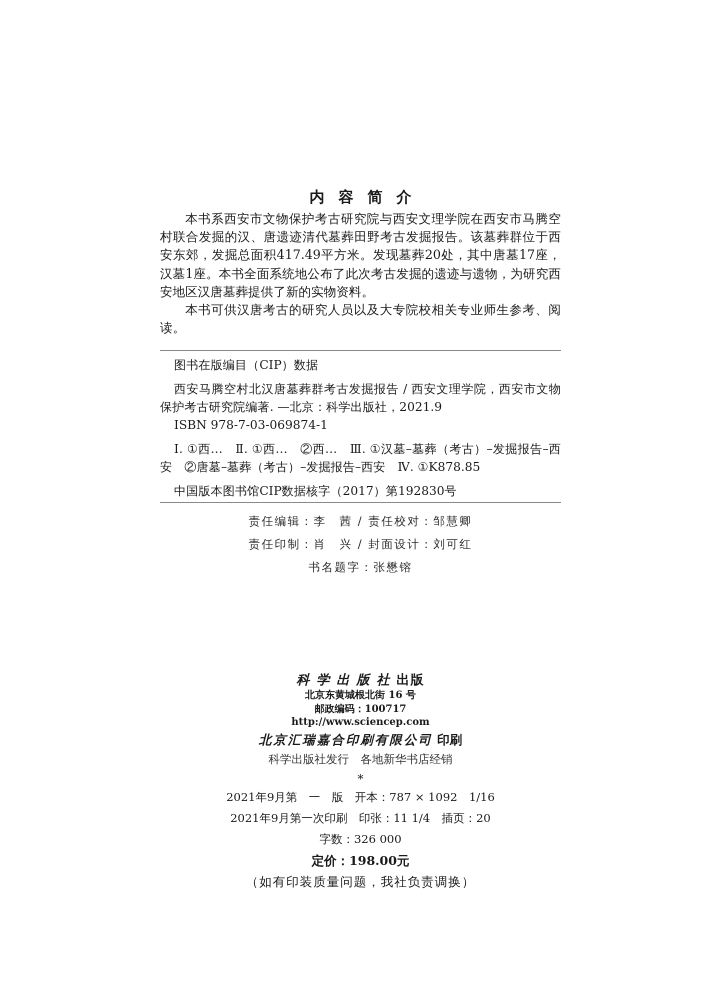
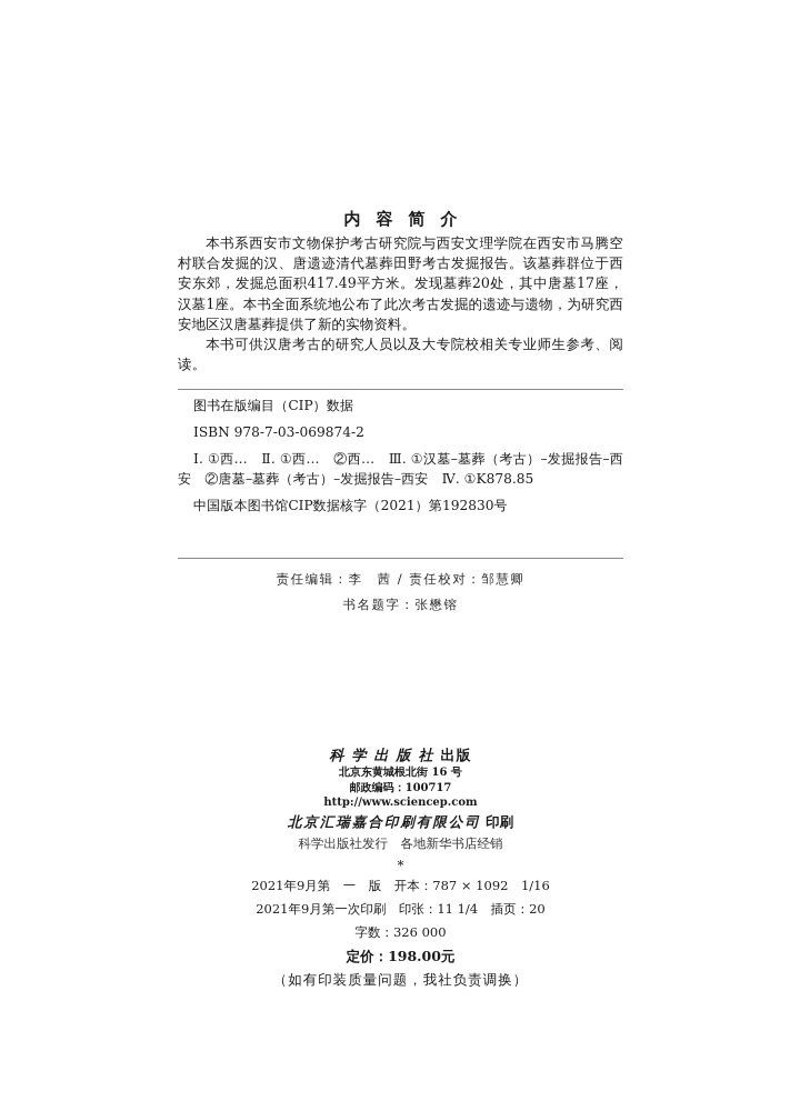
  内容简介
  本书系西安市文物保护考古研究院与西安文理学院在西安市马腾空村联合发掘的汉、唐遗迹清代墓葬田野考古发掘报告。该墓葬群位于西安东郊，发掘总面积417.49平方米。发现墓葬20处，其中唐墓17座，汉墓1座。本书全面系统地公布了此次考古发掘的遗迹与遗物，为研究西安地区汉唐墓葬提供了新的实物资料。
  本书可供汉唐考古的研究人员以及大专院校相关专业师生参考、阅读。
  图书在版编目（CIP）数据
- 西安马腾空村北汉唐墓葬群考古发掘报告 / 西安文理学院，西安市文物保护考古研究院编著. —北京：科学出版社，2021.9
- ISBN 978-7-03-069874-1
+ ISBN 978-7-03-069874-2
  Ⅰ. ①西… Ⅱ. ①西… ②西… Ⅲ. ①汉墓–墓葬（考古）–发掘报告–西安 ②唐墓–墓葬（考古）–发掘报告–西安 Ⅳ. ①K878.85
- 中国版本图书馆CIP数据核字（2017）第192830号
+ 中国版本图书馆CIP数据核字（2021）第192830号
  责任编辑：李 茜 / 责任校对：邹慧卿
- 责任印制：肖 兴 / 封面设计：刘可红
  书名题字：张懋镕
  科学出版社出版
  北京东黄城根北街 16 号
  邮政编码：100717
  http://www.sciencep.com
  北京汇瑞嘉合印刷有限公司 印刷
  科学出版社发行 各地新华书店经销
  *
  2021年9月第 一 版 开本：787 × 1092 1/16
  2021年9月第一次印刷 印张：11 1/4 插页：20
  字数：326 000
  定价：198.00元
  （如有印装质量问题，我社负责调换）
